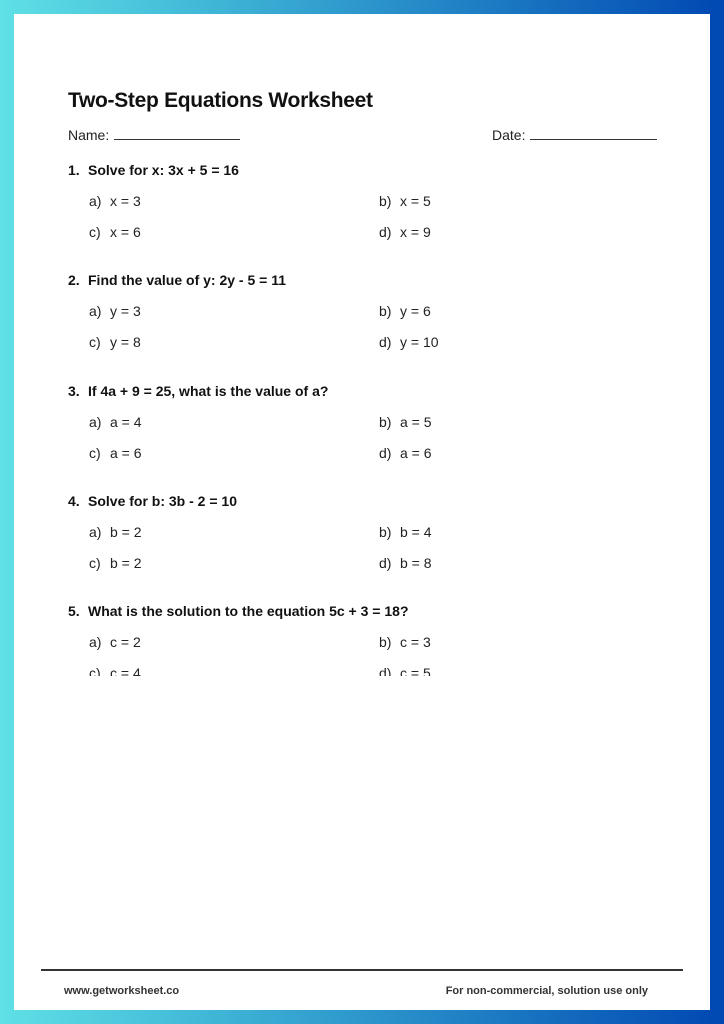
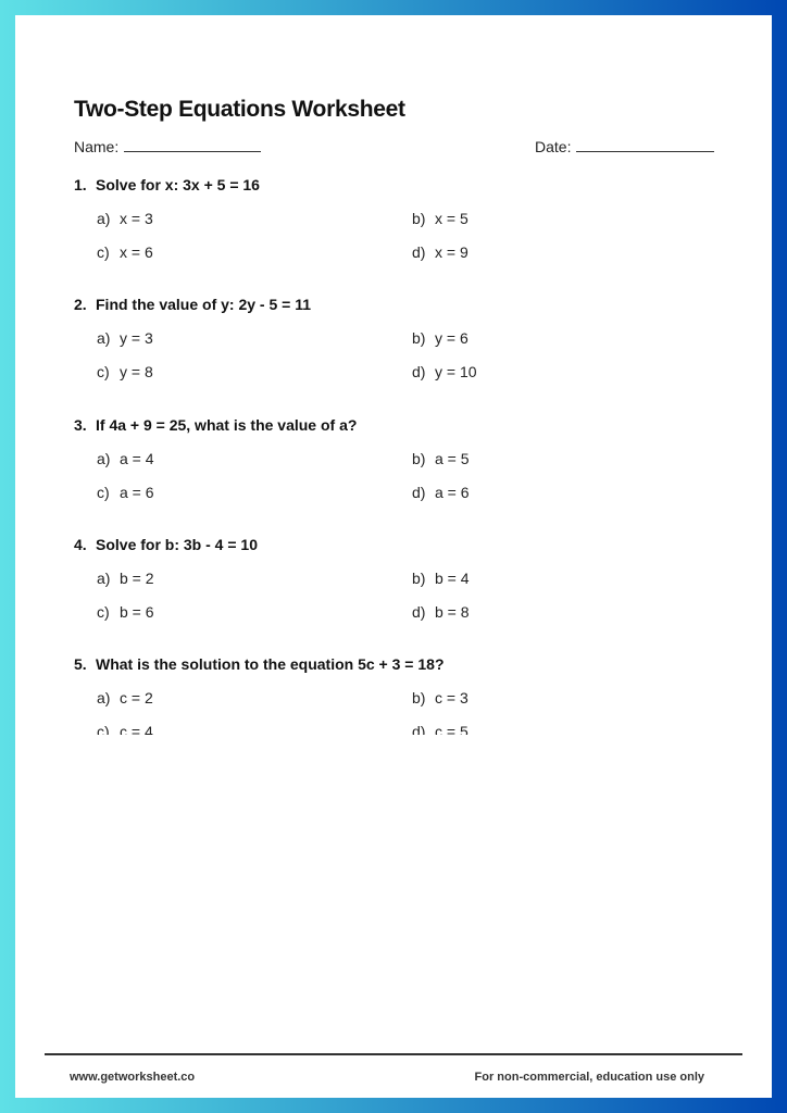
  Two-Step Equations Worksheet
  Name:
  Date:
  1. Solve for x: 3x + 5 = 16
  a) x = 3
  b) x = 5
  c) x = 6
  d) x = 9
  2. Find the value of y: 2y - 5 = 11
  a) y = 3
  b) y = 6
  c) y = 8
  d) y = 10
  3. If 4a + 9 = 25, what is the value of a?
  a) a = 4
  b) a = 5
  c) a = 6
  d) a = 6
- 4. Solve for b: 3b - 2 = 10
+ 4. Solve for b: 3b - 4 = 10
  a) b = 2
  b) b = 4
- c) b = 2
+ c) b = 6
  d) b = 8
  5. What is the solution to the equation 5c + 3 = 18?
  a) c = 2
  b) c = 3
  c) c = 4
  d) c = 5
  www.getworksheet.co
- For non-commercial, solution use only
+ For non-commercial, education use only
